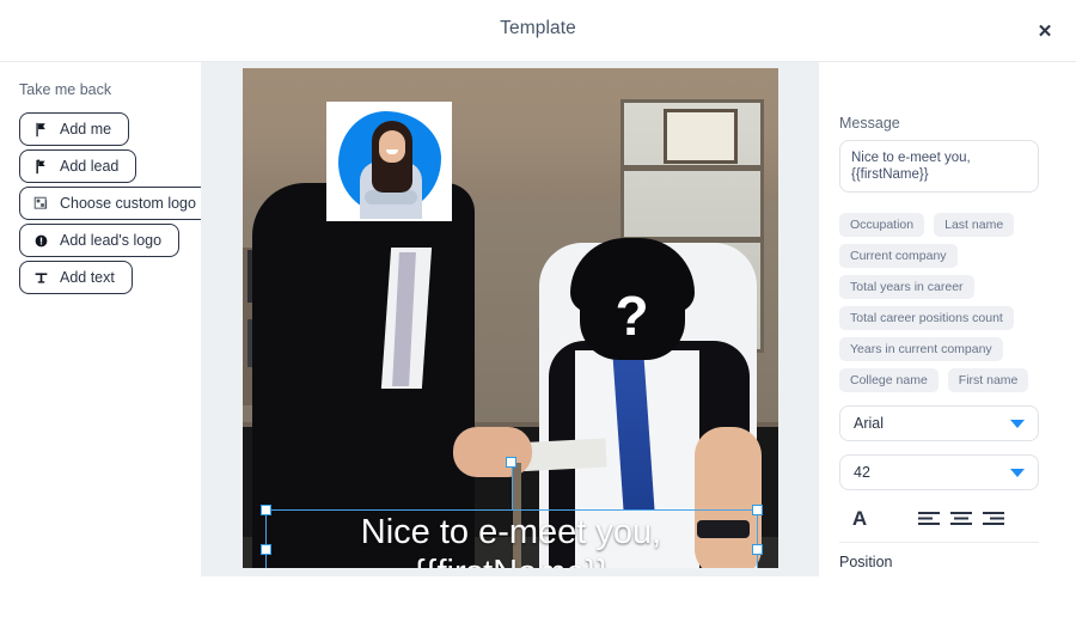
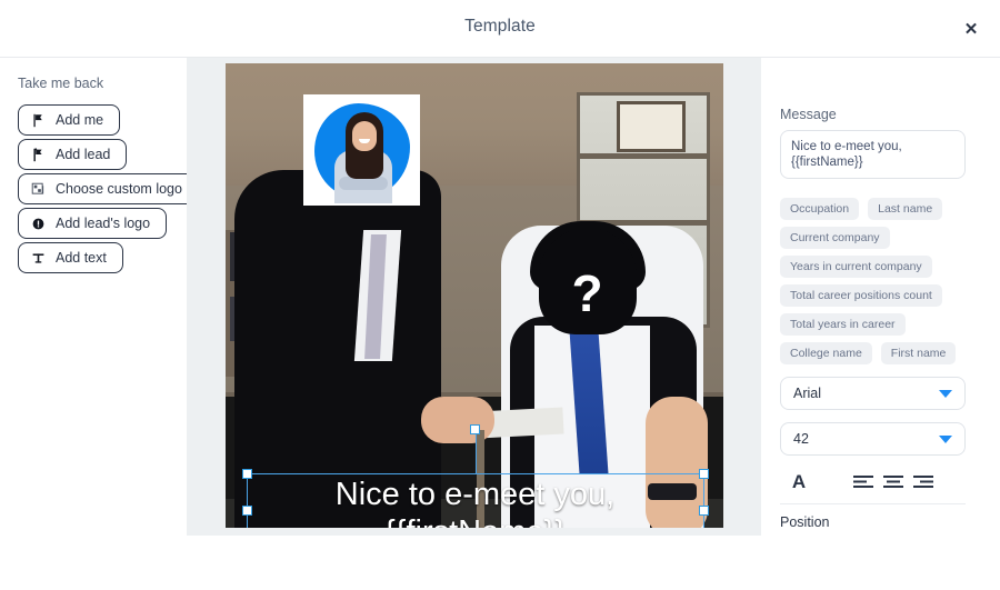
  Template
  ✕
  Take me back
  Add me
  Add lead
  Choose custom logo
  Add lead's logo
  Add text
  ?
  Nice to e-meet you,
  Message
  Occupation
  Last name
  Current company
- Total years in career
+ Years in current company
  Total career positions count
- Years in current company
+ Total years in career
  College name
  First name
  Arial
  42
  A
  Position
